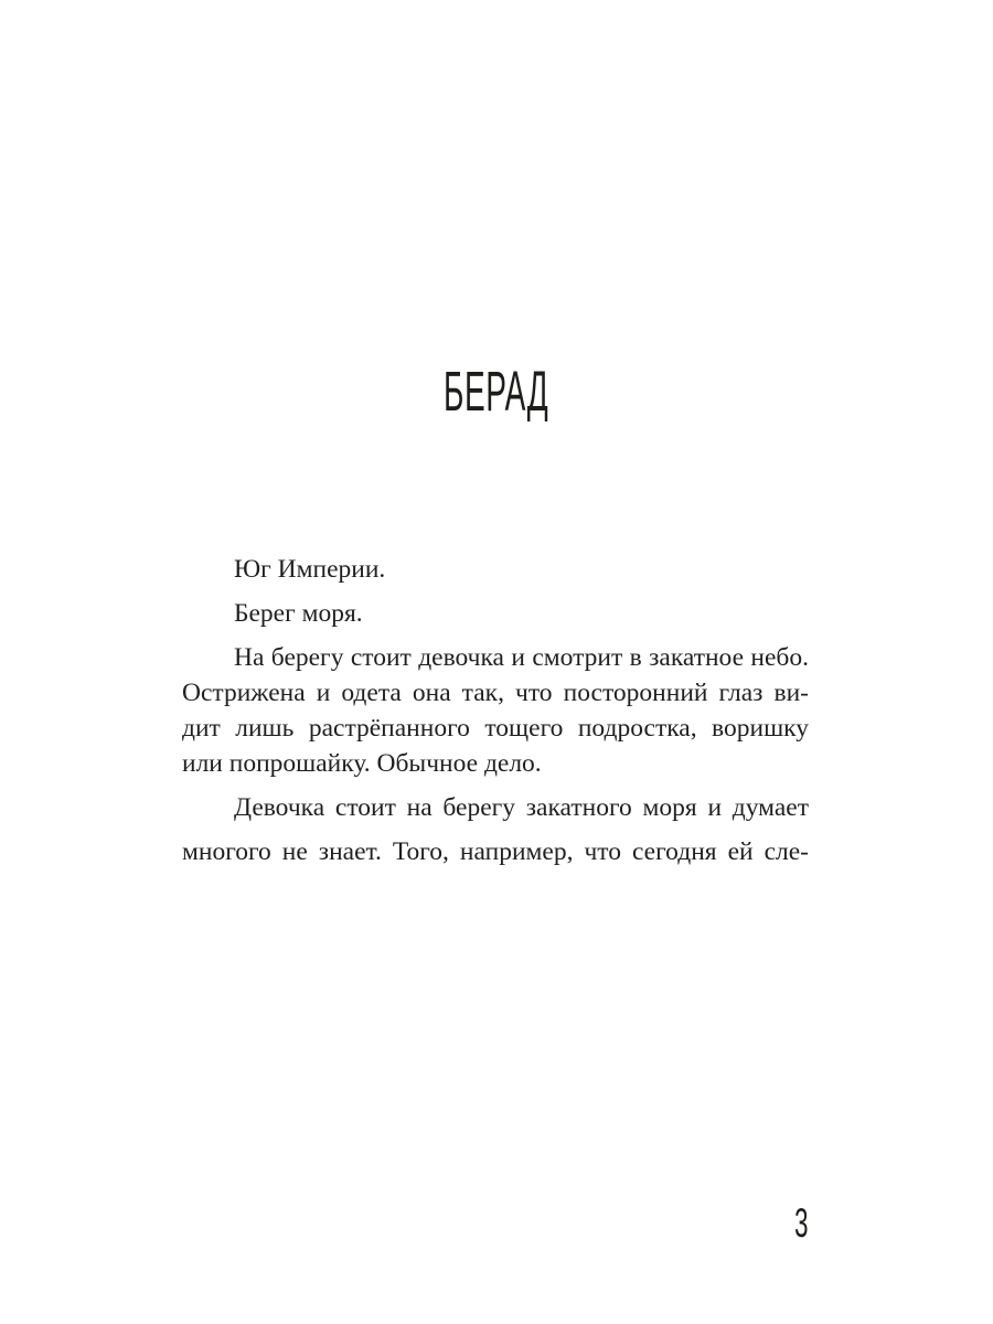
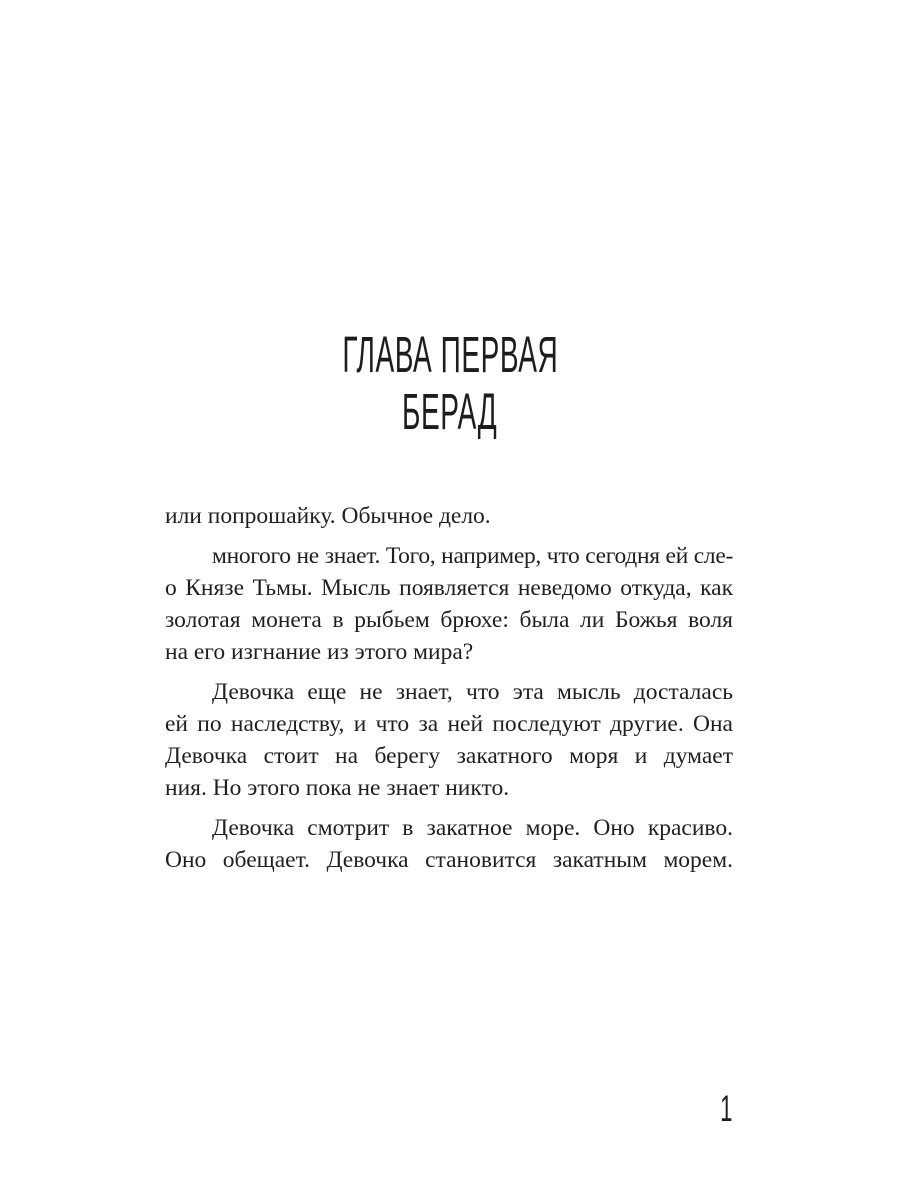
+ ГЛАВА ПЕРВАЯ
  БЕРАД
- Юг Империи.
- Берег моря.
- На берегу стоит девочка и смотрит в закатное небо.
- Острижена и одета она так, что посторонний глаз ви-
- дит лишь растрёпанного тощего подростка, воришку
  или попрошайку. Обычное дело.
- Девочка стоит на берегу закатного моря и думает
+ многого не знает. Того, например, что сегодня ей сле-
+ о Князе Тьмы. Мысль появляется неведомо откуда, как
+ золотая монета в рыбьем брюхе: была ли Божья воля
+ на его изгнание из этого мира?
+ Девочка еще не знает, что эта мысль досталась
+ ей по наследству, и что за ней последуют другие. Она
- многого не знает. Того, например, что сегодня ей сле-
+ Девочка стоит на берегу закатного моря и думает
+ ния. Но этого пока не знает никто.
+ Девочка смотрит в закатное море. Оно красиво.
+ Оно обещает. Девочка становится закатным морем.
- 3
+ 1
